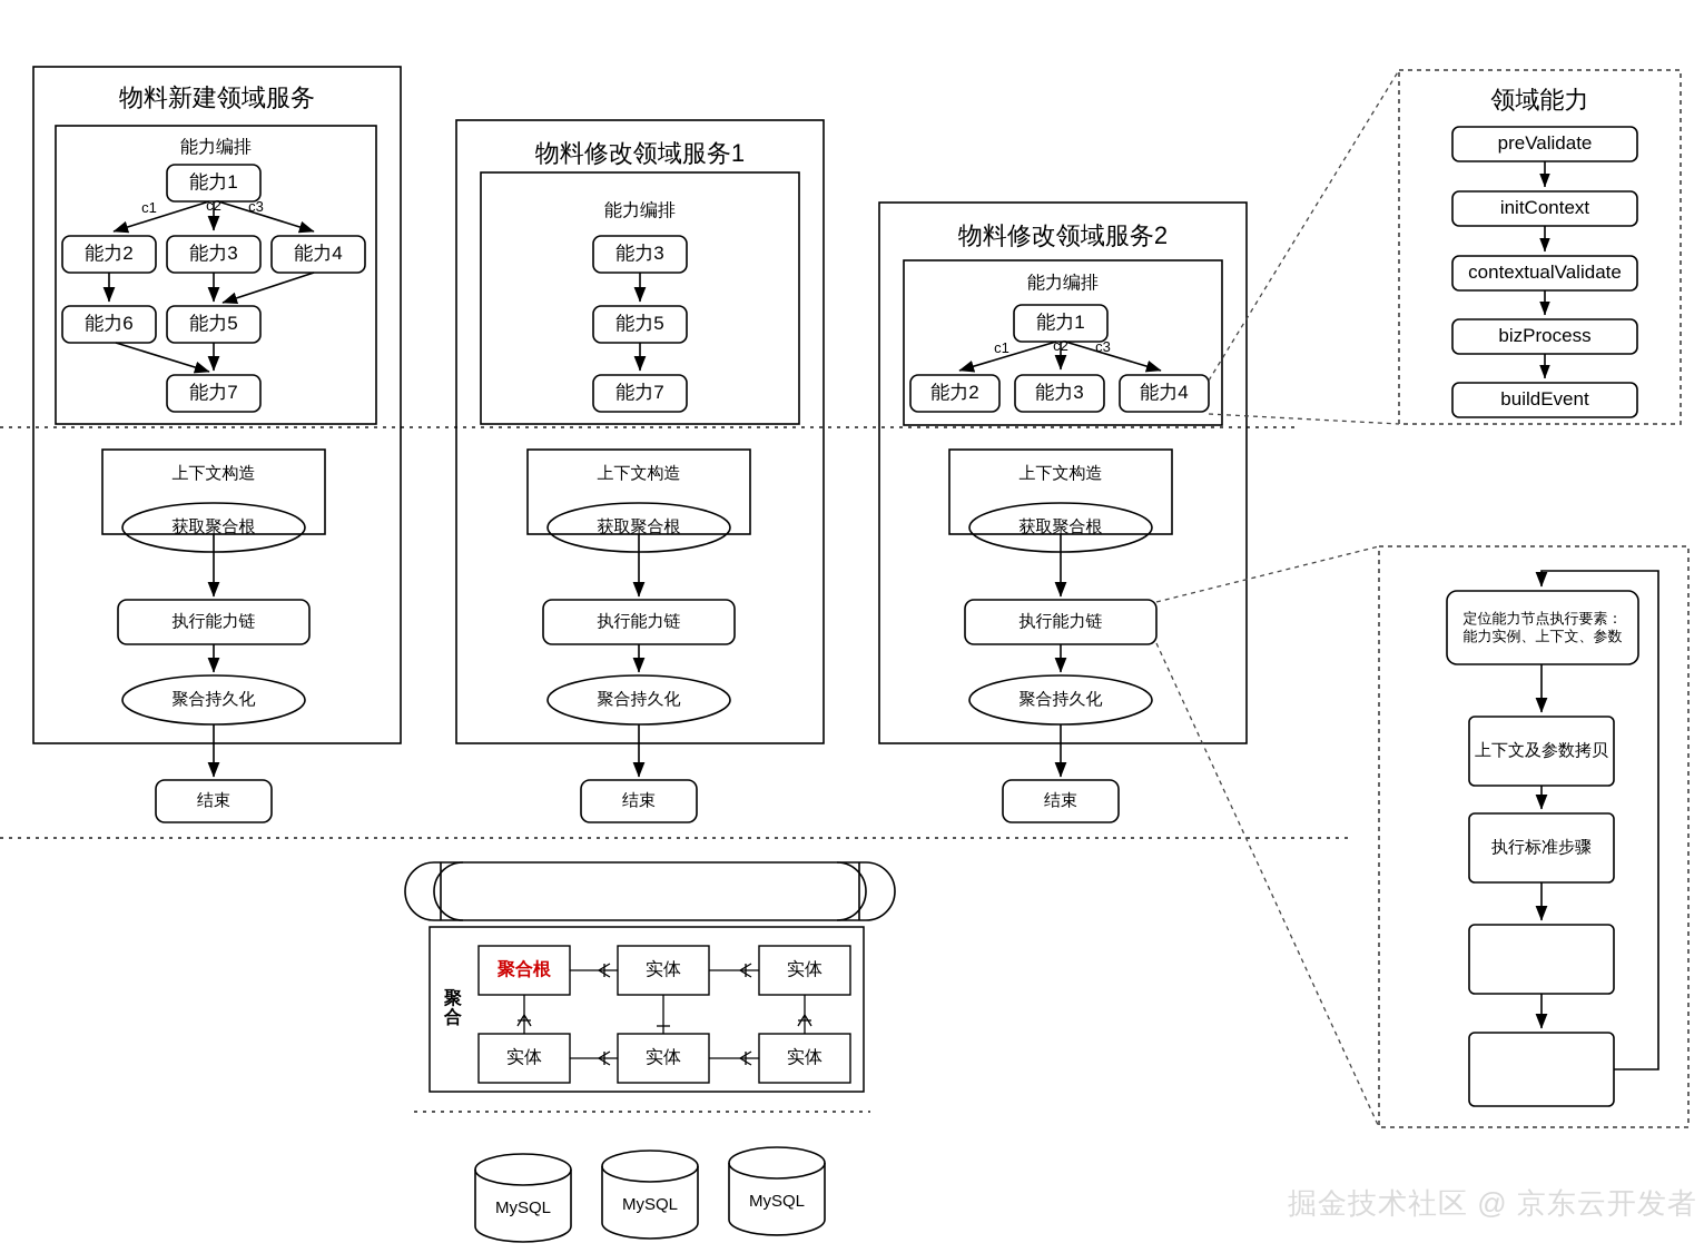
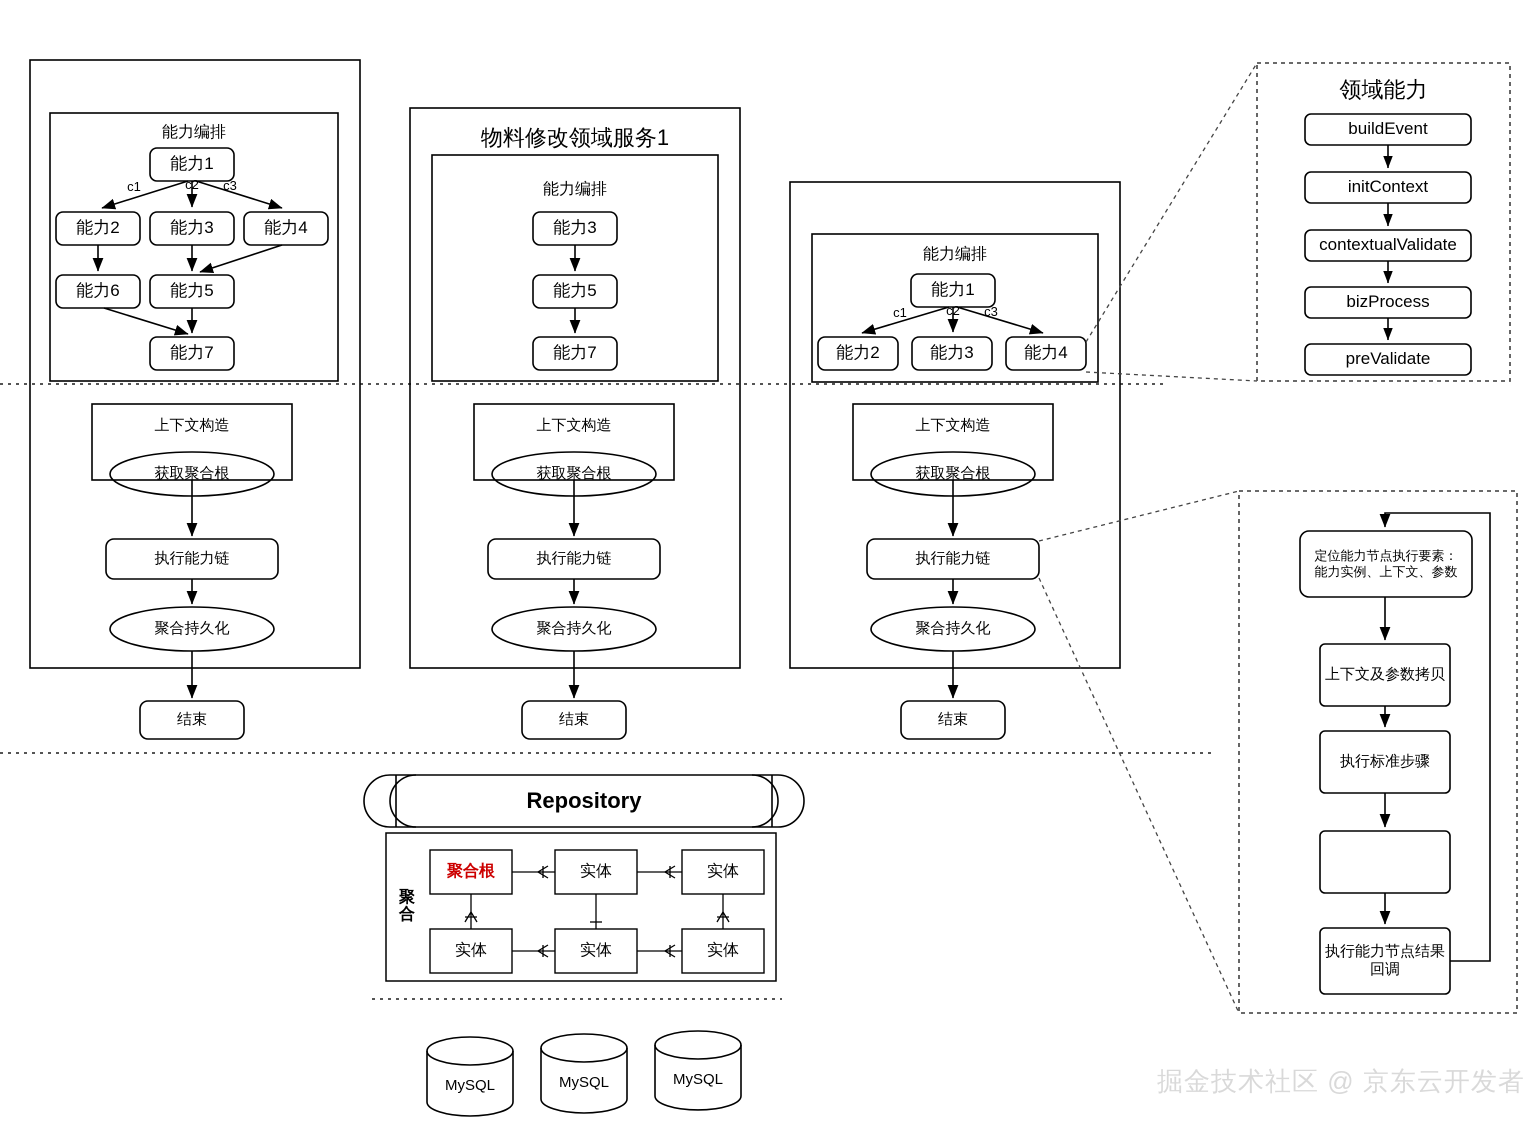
- 物料新建领域服务
  能力编排
  能力1
  能力2
  能力3
  能力4
  能力6
  能力5
  能力7
  c1
  c2
  c3
  上下文构造
  获取聚合根
  执行能力链
  聚合持久化
  结束
  物料修改领域服务1
  能力编排
  能力3
  能力5
  能力7
  上下文构造
  获取聚合根
  执行能力链
  聚合持久化
  结束
- 物料修改领域服务2
  能力编排
  能力1
  能力2
  能力3
  能力4
  c1
  c2
  c3
  上下文构造
  获取聚合根
  执行能力链
  聚合持久化
  结束
  领域能力
- preValidate
+ buildEvent
  initContext
  contextualValidate
  bizProcess
- buildEvent
+ preValidate
  定位能力节点执行要素：
  能力实例、上下文、参数
  上下文及参数拷贝
  执行标准步骤
+ 执行能力节点结果
+ 回调
+ Repository
  聚
  合
  聚合根
  实体
  实体
  实体
  实体
  实体
  MySQL
  MySQL
  MySQL
  掘金技术社区 @ 京东云开发者
